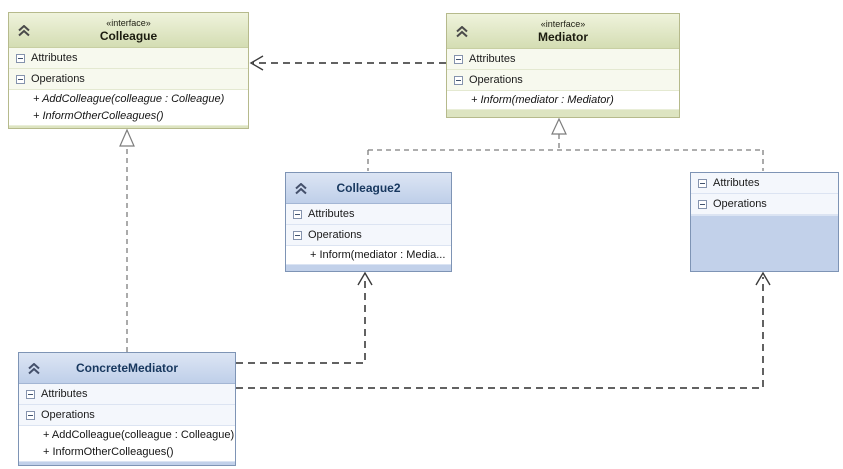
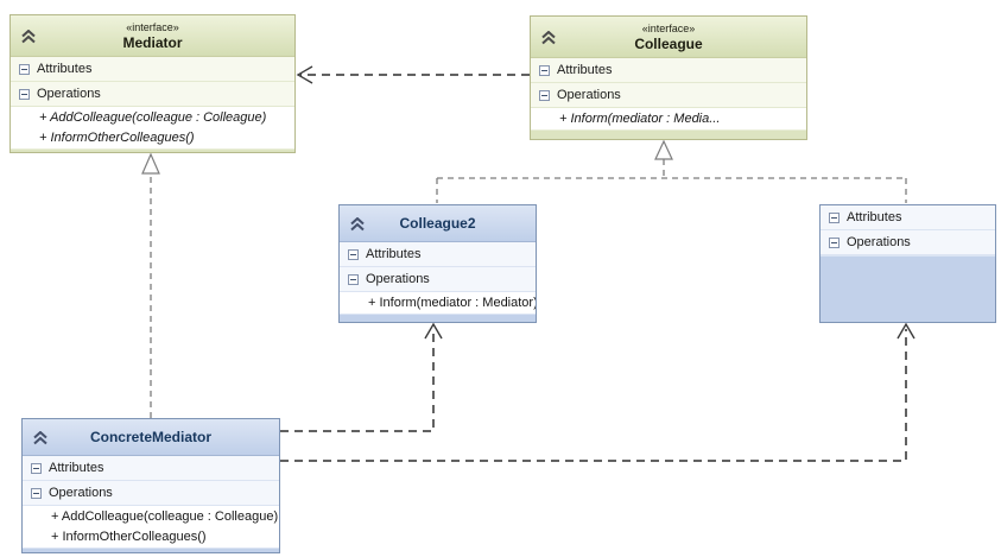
  «interface»
- Colleague
+ Mediator
  Attributes
  Operations
  + AddColleague(colleague : Colleague)
  + InformOtherColleagues()
  «interface»
- Mediator
+ Colleague
  Attributes
  Operations
- + Inform(mediator : Mediator)
+ + Inform(mediator : Media...
  Colleague2
  Attributes
  Operations
- + Inform(mediator : Media...
+ + Inform(mediator : Mediator)
  Attributes
  Operations
  ConcreteMediator
  Attributes
  Operations
  + AddColleague(colleague : Colleague)
  + InformOtherColleagues()
